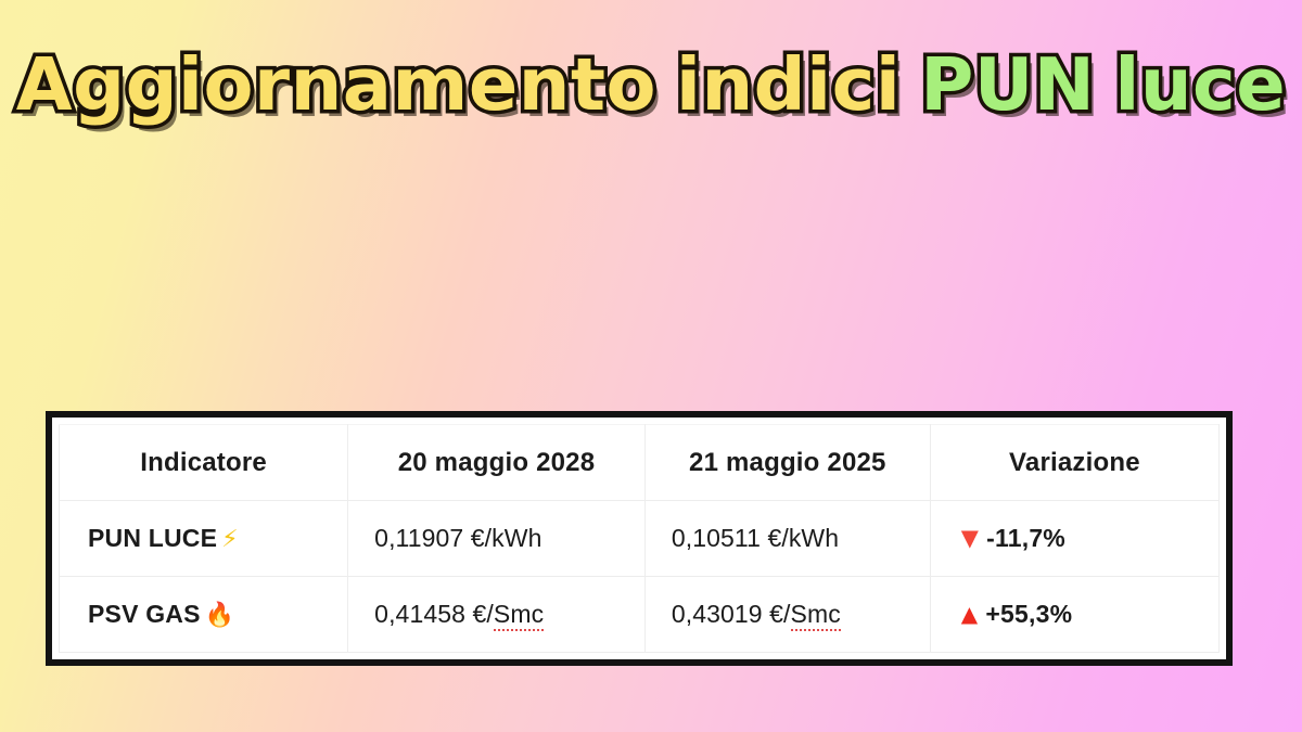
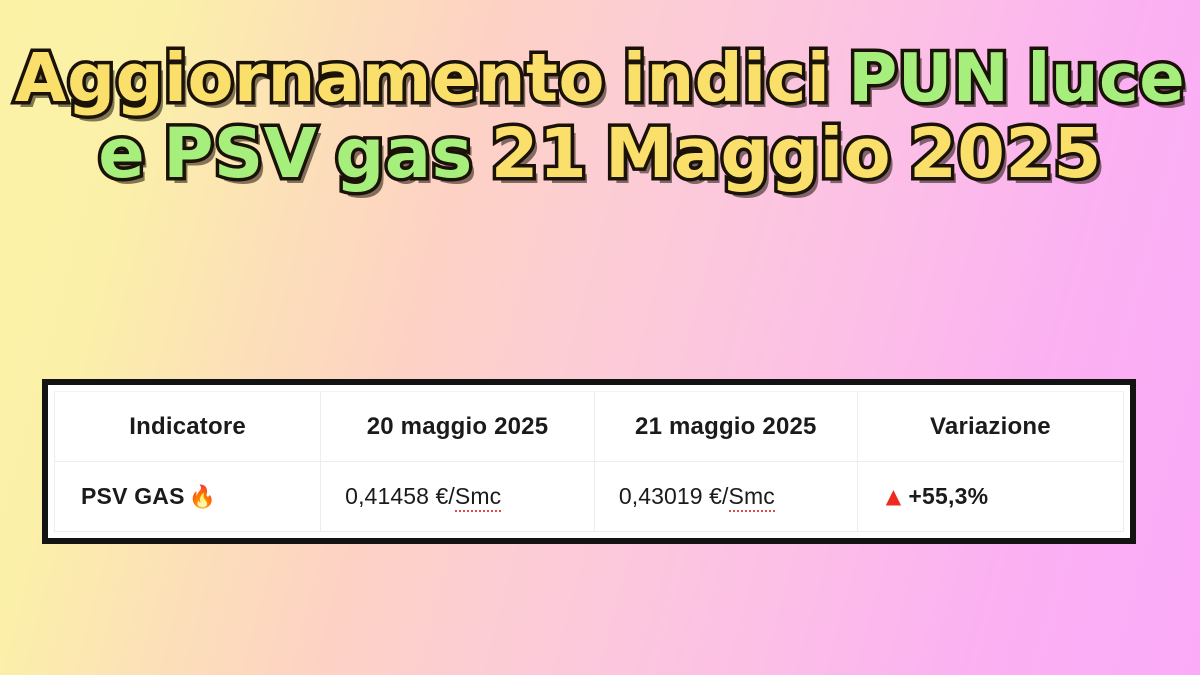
  Aggiornamento indici PUN luce
+ e PSV gas 21 Maggio 2025
- Indicatore	20 maggio 2028	21 maggio 2025	Variazione
+ Indicatore	20 maggio 2025	21 maggio 2025	Variazione
- PUN LUCE ⚡	0,11907 €/kWh	0,10511 €/kWh	▼ -11,7%
  PSV GAS 🔥	0,41458 €/Smc	0,43019 €/Smc	▲ +55,3%
